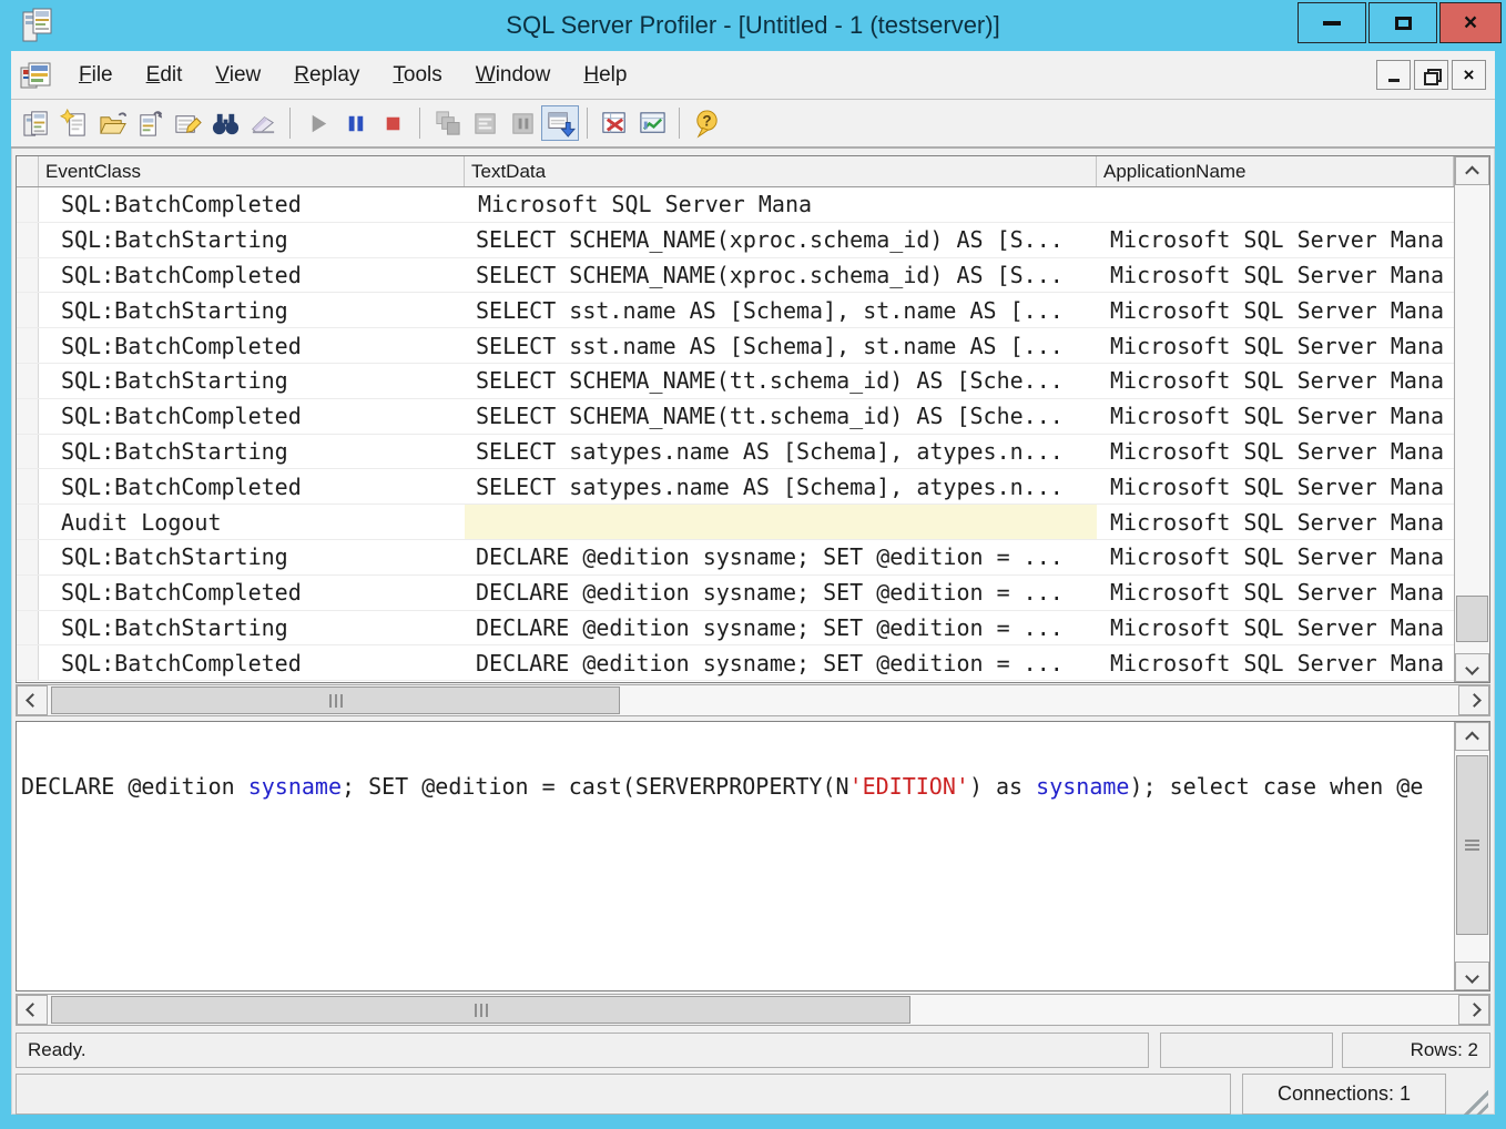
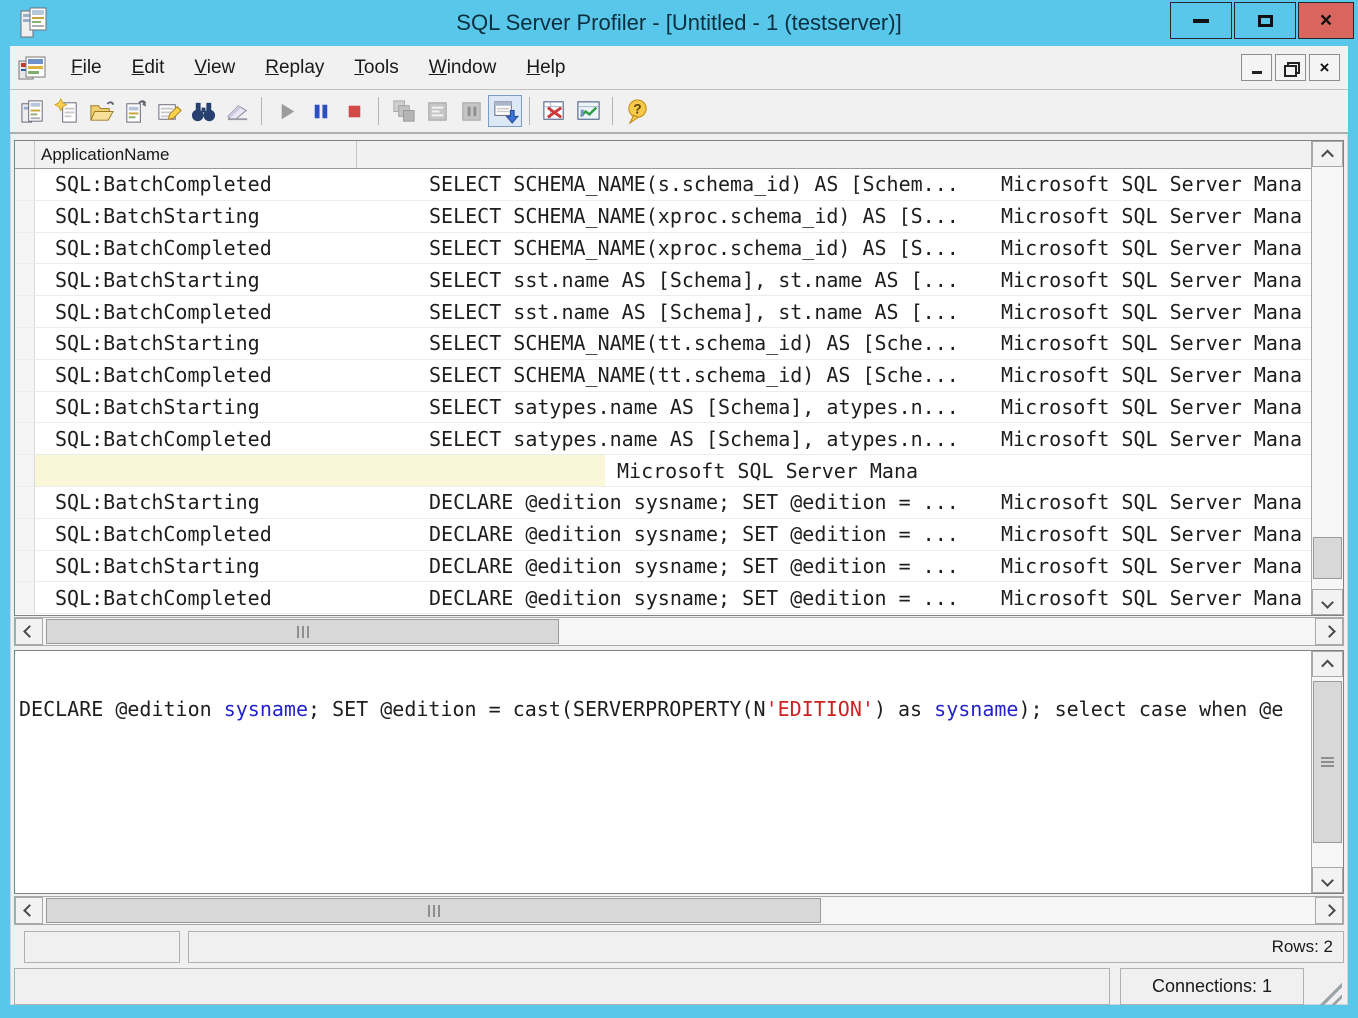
  SQL Server Profiler - [Untitled - 1 (testserver)]
  ×
  File
  Edit
  View
  Replay
  Tools
  Window
  Help
  ×
  ?
- EventClass
- TextData
  ApplicationName
  SQL:BatchCompleted
+ SELECT SCHEMA_NAME(s.schema_id) AS [Schem...
  Microsoft SQL Server Mana
  SQL:BatchStarting
  SELECT SCHEMA_NAME(xproc.schema_id) AS [S...
  Microsoft SQL Server Mana
  SQL:BatchCompleted
  SELECT SCHEMA_NAME(xproc.schema_id) AS [S...
  Microsoft SQL Server Mana
  SQL:BatchStarting
  SELECT sst.name AS [Schema], st.name AS [...
  Microsoft SQL Server Mana
  SQL:BatchCompleted
  SELECT sst.name AS [Schema], st.name AS [...
  Microsoft SQL Server Mana
  SQL:BatchStarting
  SELECT SCHEMA_NAME(tt.schema_id) AS [Sche...
  Microsoft SQL Server Mana
  SQL:BatchCompleted
  SELECT SCHEMA_NAME(tt.schema_id) AS [Sche...
  Microsoft SQL Server Mana
  SQL:BatchStarting
  SELECT satypes.name AS [Schema], atypes.n...
  Microsoft SQL Server Mana
  SQL:BatchCompleted
  SELECT satypes.name AS [Schema], atypes.n...
  Microsoft SQL Server Mana
- Audit Logout
  Microsoft SQL Server Mana
  SQL:BatchStarting
  DECLARE @edition sysname; SET @edition = ...
  Microsoft SQL Server Mana
  SQL:BatchCompleted
  DECLARE @edition sysname; SET @edition = ...
  Microsoft SQL Server Mana
  SQL:BatchStarting
  DECLARE @edition sysname; SET @edition = ...
  Microsoft SQL Server Mana
  SQL:BatchCompleted
  DECLARE @edition sysname; SET @edition = ...
  Microsoft SQL Server Mana
  DECLARE @edition sysname; SET @edition = cast(SERVERPROPERTY(N'EDITION') as sysname); select case when @e
- Ready.
  Rows: 2
  Connections: 1
